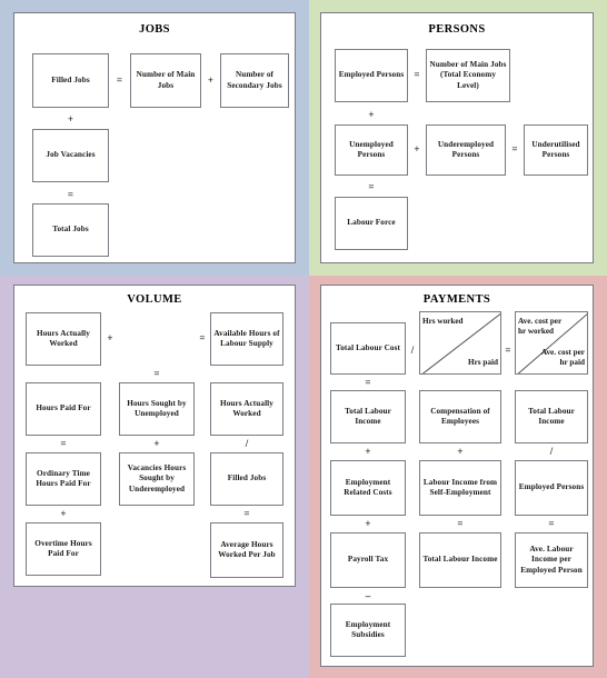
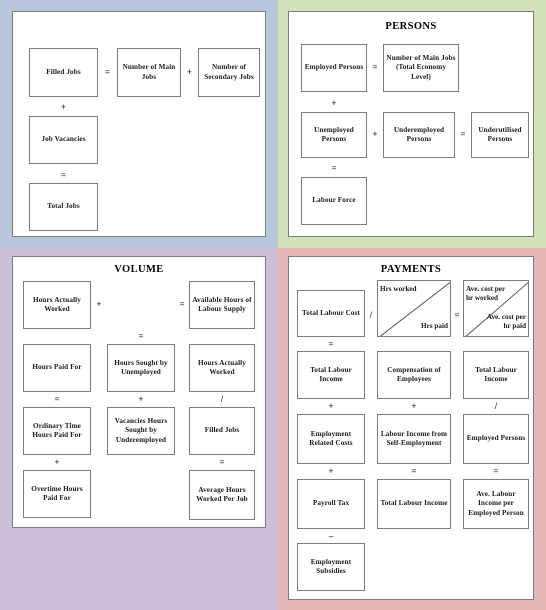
- JOBS
  Filled Jobs
  =
  Number of Main Jobs
  +
  Number of Secondary Jobs
  +
  Job Vacancies
  =
  Total Jobs
  PERSONS
  Employed Persons
  =
  Number of Main Jobs (Total Economy Level)
  +
  Unemployed Persons
  +
  Underemployed Persons
  =
  Underutilised Persons
  =
  Labour Force
  VOLUME
  Hours Actually Worked
  +
  =
  Available Hours of Labour Supply
  =
  Hours Paid For
  Hours Sought by Unemployed
  Hours Actually Worked
  =
  +
  /
  Ordinary Time Hours Paid For
  Vacancies Hours Sought by Underemployed
  Filled Jobs
  +
  =
  Overtime Hours Paid For
  Average Hours Worked Per Job
  PAYMENTS
  Total Labour Cost
  /
  Hrs worked
  Hrs paid
  =
  Ave. cost per hr worked
  Ave. cost per hr paid
  =
  Total Labour Income
  Compensation of Employees
  Total Labour Income
  +
  +
  /
  Employment Related Costs
  Labour Income from Self-Employment
  Employed Persons
  +
  =
  =
  Payroll Tax
  Total Labour Income
  Ave. Labour Income per Employed Person
  –
  Employment Subsidies
